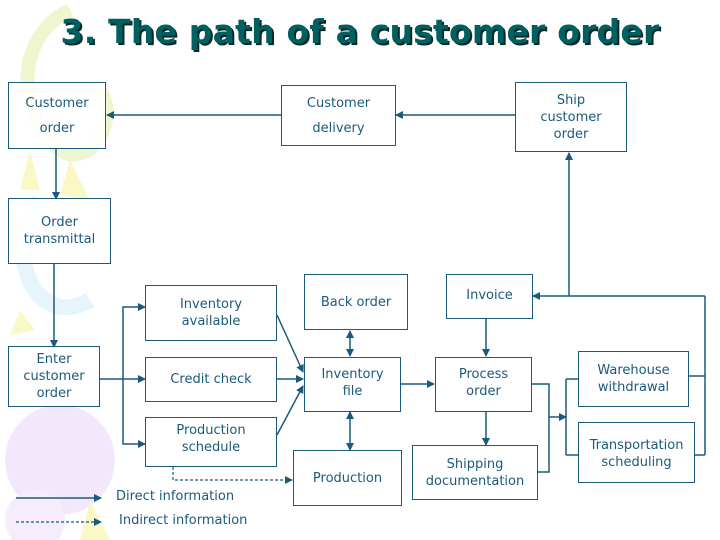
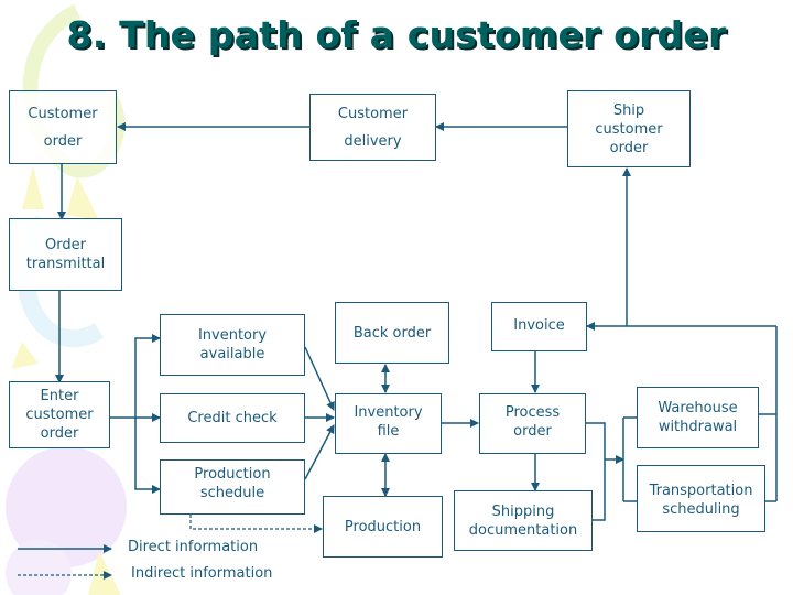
- 3. The path of a customer order
+ 8. The path of a customer order
  Customer
  order
  Customer
  delivery
  Ship
  customer
  order
  Order
  transmittal
  Inventory
  available
  Back order
  Invoice
  Enter
  customer
  order
  Credit check
  Inventory
  file
  Process
  order
  Warehouse
  withdrawal
  Production
  schedule
  Production
  Shipping
  documentation
  Transportation
  scheduling
  Direct information
  Indirect information
